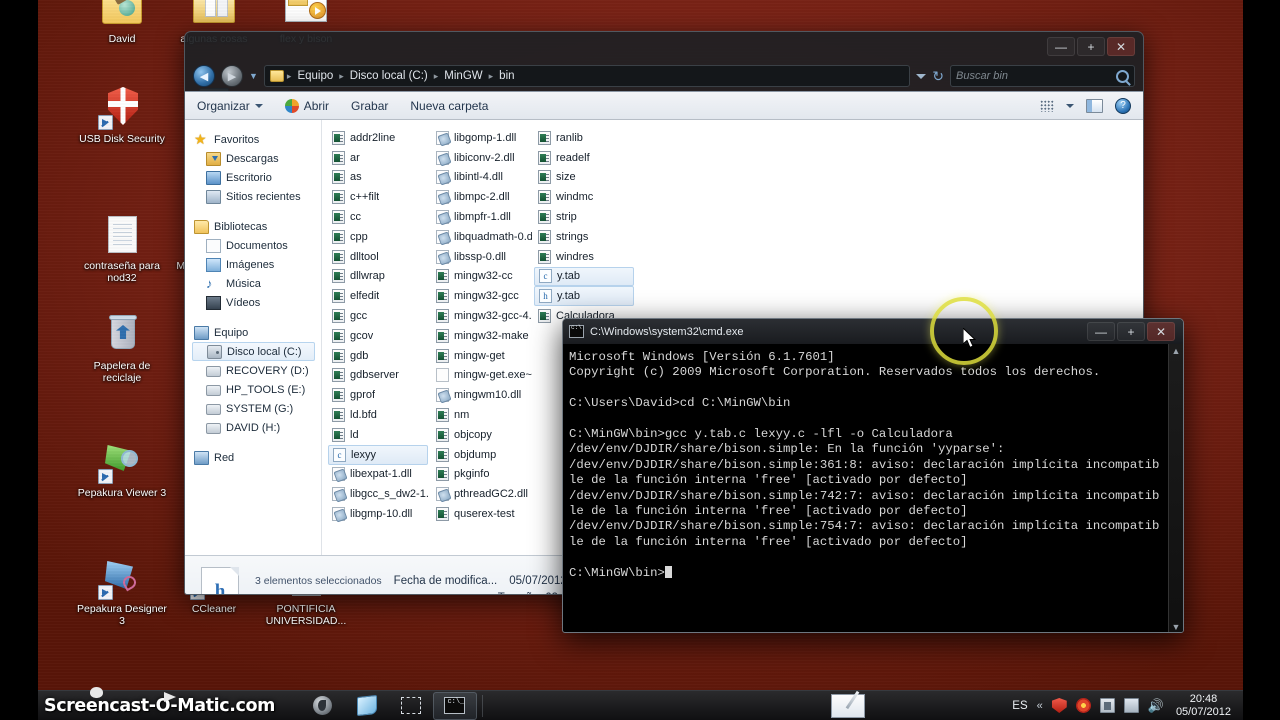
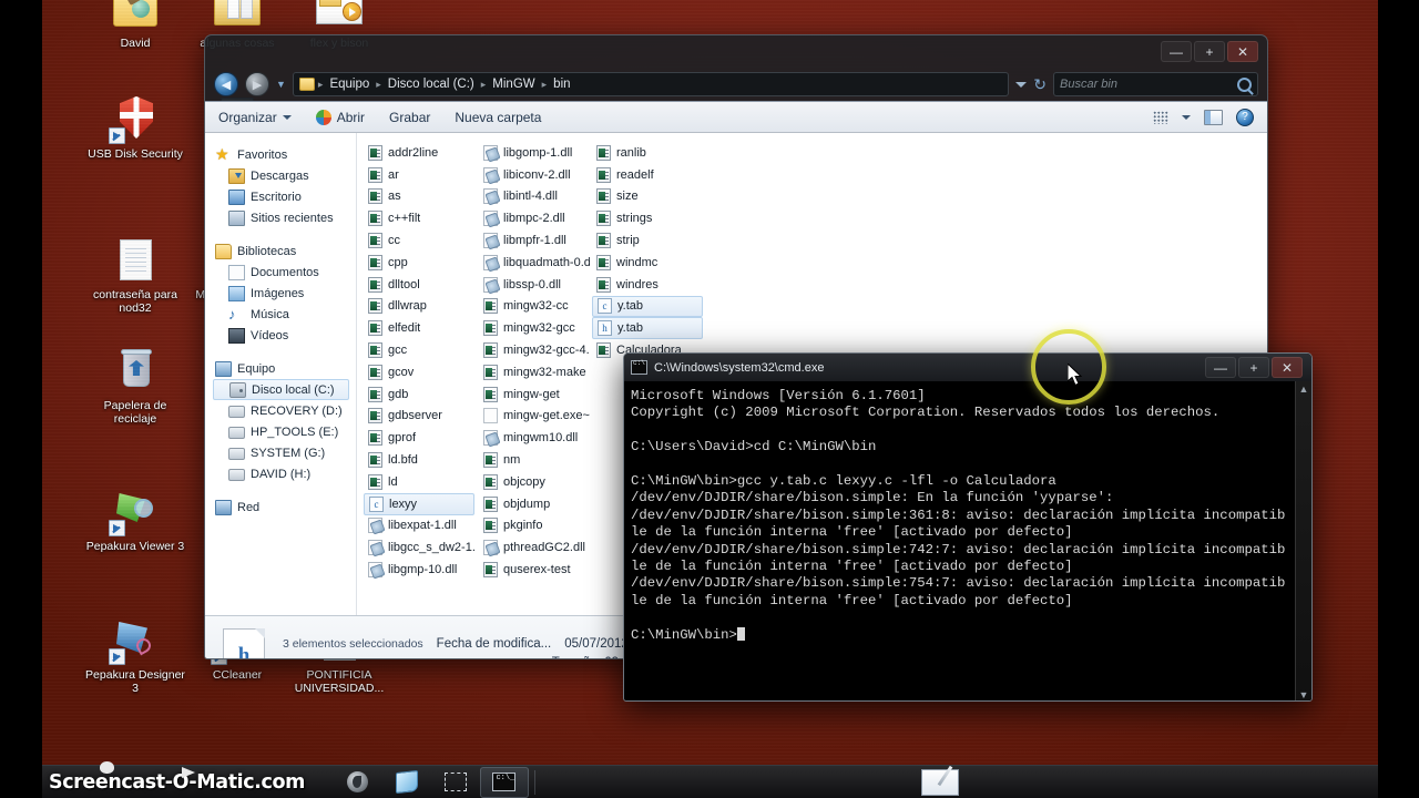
  —
  +
  ✕
  ◀
  ▶
  ▼
  ▸
  Equipo
  ▸
  Disco local (C:)
  ▸
  MinGW
  ▸
  bin
  ↻
  Buscar bin
  Organizar
  Abrir
  Grabar
  Nueva carpeta
  ?
  ★
  Favoritos
  Descargas
  Escritorio
  Sitios recientes
  Bibliotecas
  Documentos
  Imágenes
  ♪
  Música
  Vídeos
  Equipo
  Disco local (C:)
  RECOVERY (D:)
  HP_TOOLS (E:)
  SYSTEM (G:)
  DAVID (H:)
  Red
  addr2line
  ar
  as
  c++filt
  cc
  cpp
  dlltool
  dllwrap
  elfedit
  gcc
  gcov
  gdb
  gdbserver
  gprof
  ld.bfd
  ld
  c
  lexyy
  libexpat-1.dll
  libgcc_s_dw2-1.
  libgmp-10.dll
  libgomp-1.dll
  libiconv-2.dll
  libintl-4.dll
  libmpc-2.dll
  libmpfr-1.dll
  libquadmath-0.d
  libssp-0.dll
  mingw32-cc
  mingw32-gcc
  mingw32-gcc-4.
  mingw32-make
  mingw-get
  mingw-get.exe~
  mingwm10.dll
  nm
  objcopy
  objdump
  pkginfo
  pthreadGC2.dll
  quserex-test
  ranlib
  readelf
  size
- windmc
+ strings
  strip
- strings
+ windmc
  windres
  c
  y.tab
  h
  y.tab
  Calculadora
  h
  3 elementos seleccionados
  Fecha de modifica...
  C:\Windows\system32\cmd.exe
  —
  +
  ✕
  Microsoft Windows [Versión 6.1.7601]
  Copyright (c) 2009 Microsoft Corporation. Reservados todos los derechos.
  C:\Users\David>cd C:\MinGW\bin
  C:\MinGW\bin>gcc y.tab.c lexyy.c -lfl -o Calculadora
  /dev/env/DJDIR/share/bison.simple: En la función 'yyparse':
  /dev/env/DJDIR/share/bison.simple:361:8: aviso: declaración implícita incompatib
  le de la función interna 'free' [activado por defecto]
  /dev/env/DJDIR/share/bison.simple:742:7: aviso: declaración implícita incompatib
  le de la función interna 'free' [activado por defecto]
  /dev/env/DJDIR/share/bison.simple:754:7: aviso: declaración implícita incompatib
  le de la función interna 'free' [activado por defecto]
  C:\MinGW\bin>
  ▲
  ▼
  Screencast-O-Matic.com
- ES
- «
- 🔊
- 20:48
- 05/07/2012
